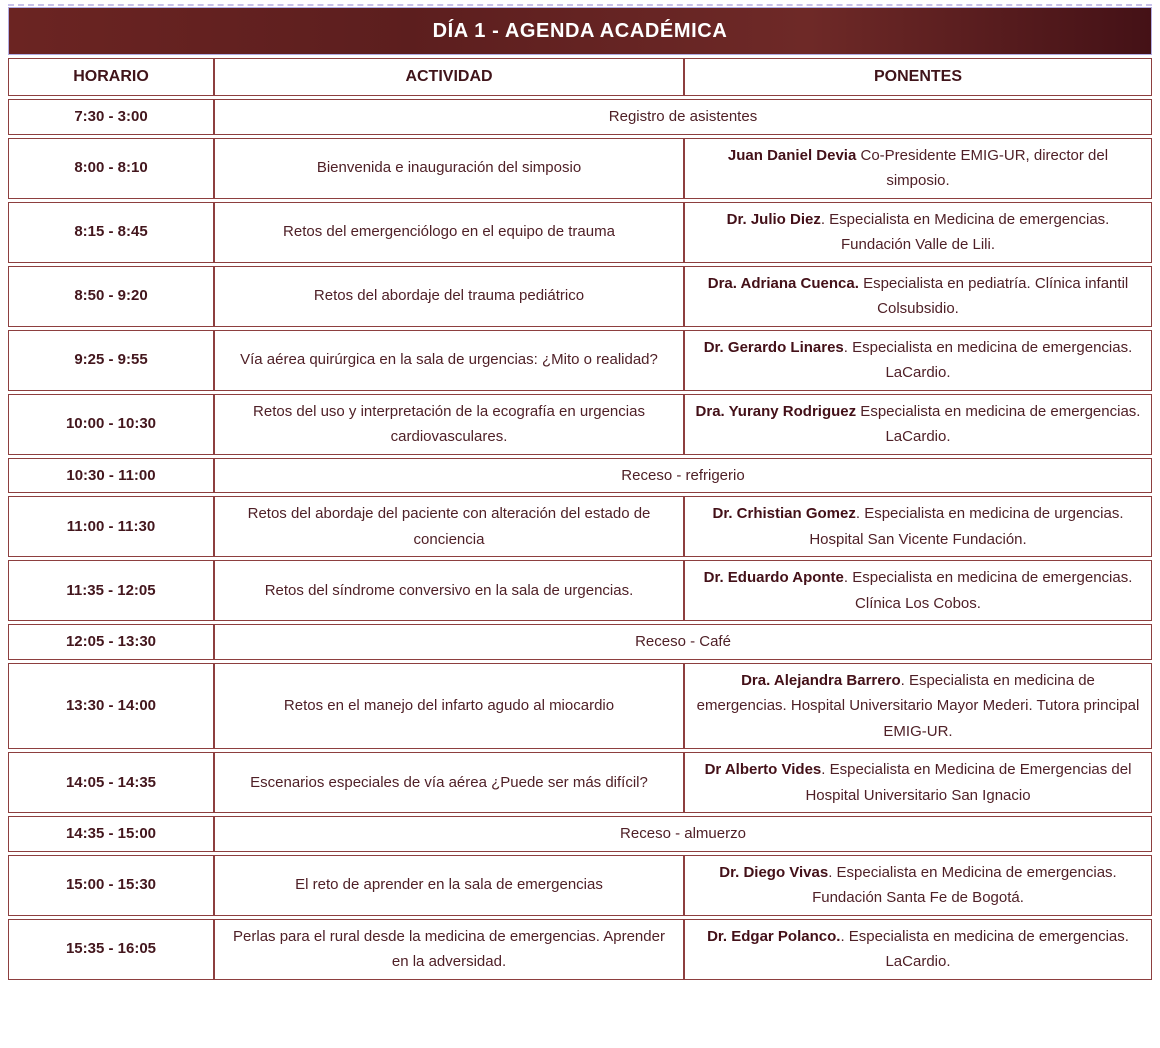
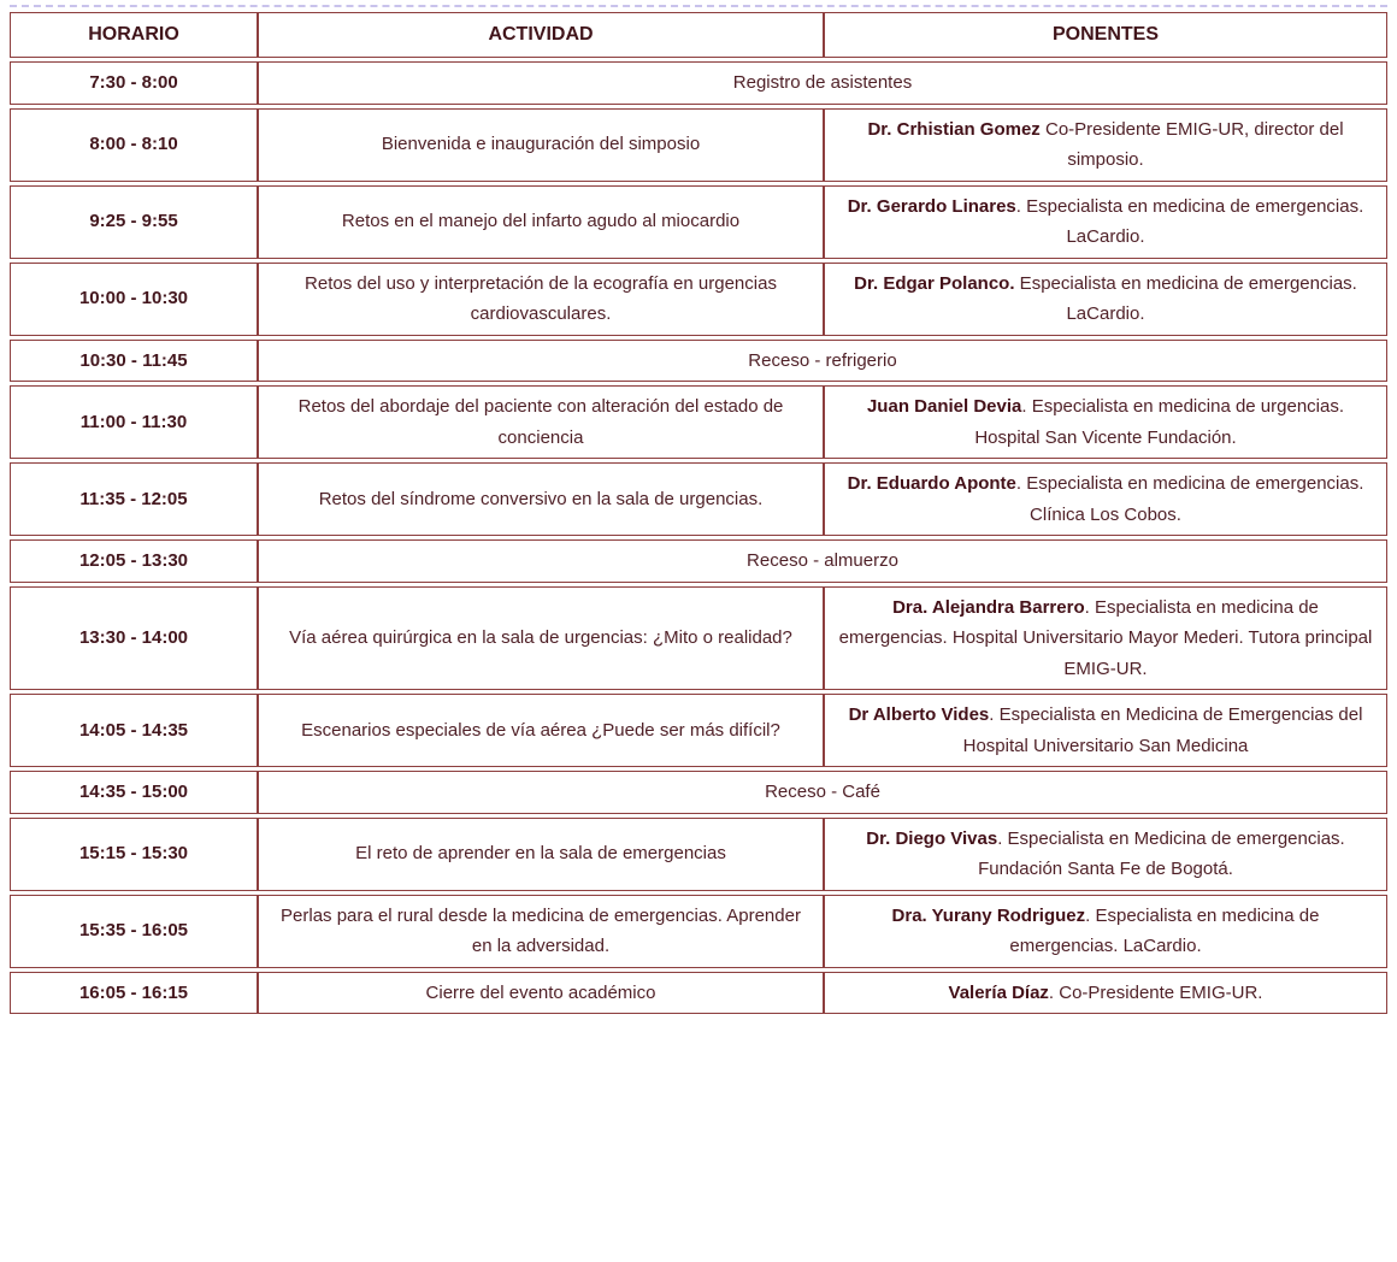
- DÍA 1 - AGENDA ACADÉMICA
  HORARIO	ACTIVIDAD	PONENTES
- 7:30 - 3:00	Registro de asistentes
+ 7:30 - 8:00	Registro de asistentes
- 8:00 - 8:10	Bienvenida e inauguración del simposio	Juan Daniel Devia Co-Presidente EMIG-UR, director del simposio.
+ 8:00 - 8:10	Bienvenida e inauguración del simposio	Dr. Crhistian Gomez Co-Presidente EMIG-UR, director del simposio.
- 8:15 - 8:45	Retos del emergenciólogo en el equipo de trauma	Dr. Julio Diez. Especialista en Medicina de emergencias. Fundación Valle de Lili.
- 8:50 - 9:20	Retos del abordaje del trauma pediátrico	Dra. Adriana Cuenca. Especialista en pediatría. Clínica infantil Colsubsidio.
- 9:25 - 9:55	Vía aérea quirúrgica en la sala de urgencias: ¿Mito o realidad?	Dr. Gerardo Linares. Especialista en medicina de emergencias. LaCardio.
+ 9:25 - 9:55	Retos en el manejo del infarto agudo al miocardio	Dr. Gerardo Linares. Especialista en medicina de emergencias. LaCardio.
- 10:00 - 10:30	Retos del uso y interpretación de la ecografía en urgencias cardiovasculares.	Dra. Yurany Rodriguez Especialista en medicina de emergencias. LaCardio.
+ 10:00 - 10:30	Retos del uso y interpretación de la ecografía en urgencias cardiovasculares.	Dr. Edgar Polanco. Especialista en medicina de emergencias. LaCardio.
- 10:30 - 11:00	Receso - refrigerio
+ 10:30 - 11:45	Receso - refrigerio
- 11:00 - 11:30	Retos del abordaje del paciente con alteración del estado de conciencia	Dr. Crhistian Gomez. Especialista en medicina de urgencias. Hospital San Vicente Fundación.
+ 11:00 - 11:30	Retos del abordaje del paciente con alteración del estado de conciencia	Juan Daniel Devia. Especialista en medicina de urgencias. Hospital San Vicente Fundación.
  11:35 - 12:05	Retos del síndrome conversivo en la sala de urgencias.	Dr. Eduardo Aponte. Especialista en medicina de emergencias. Clínica Los Cobos.
- 12:05 - 13:30	Receso - Café
+ 12:05 - 13:30	Receso - almuerzo
- 13:30 - 14:00	Retos en el manejo del infarto agudo al miocardio	Dra. Alejandra Barrero. Especialista en medicina de emergencias. Hospital Universitario Mayor Mederi. Tutora principal EMIG-UR.
+ 13:30 - 14:00	Vía aérea quirúrgica en la sala de urgencias: ¿Mito o realidad?	Dra. Alejandra Barrero. Especialista en medicina de emergencias. Hospital Universitario Mayor Mederi. Tutora principal EMIG-UR.
- 14:05 - 14:35	Escenarios especiales de vía aérea ¿Puede ser más difícil?	Dr Alberto Vides. Especialista en Medicina de Emergencias del Hospital Universitario San Ignacio
+ 14:05 - 14:35	Escenarios especiales de vía aérea ¿Puede ser más difícil?	Dr Alberto Vides. Especialista en Medicina de Emergencias del Hospital Universitario San Medicina
- 14:35 - 15:00	Receso - almuerzo
+ 14:35 - 15:00	Receso - Café
- 15:00 - 15:30	El reto de aprender en la sala de emergencias	Dr. Diego Vivas. Especialista en Medicina de emergencias. Fundación Santa Fe de Bogotá.
+ 15:15 - 15:30	El reto de aprender en la sala de emergencias	Dr. Diego Vivas. Especialista en Medicina de emergencias. Fundación Santa Fe de Bogotá.
- 15:35 - 16:05	Perlas para el rural desde la medicina de emergencias. Aprender en la adversidad.	Dr. Edgar Polanco.. Especialista en medicina de emergencias. LaCardio.
+ 15:35 - 16:05	Perlas para el rural desde la medicina de emergencias. Aprender en la adversidad.	Dra. Yurany Rodriguez. Especialista en medicina de emergencias. LaCardio.
+ 16:05 - 16:15	Cierre del evento académico	Valería Díaz. Co-Presidente EMIG-UR.
